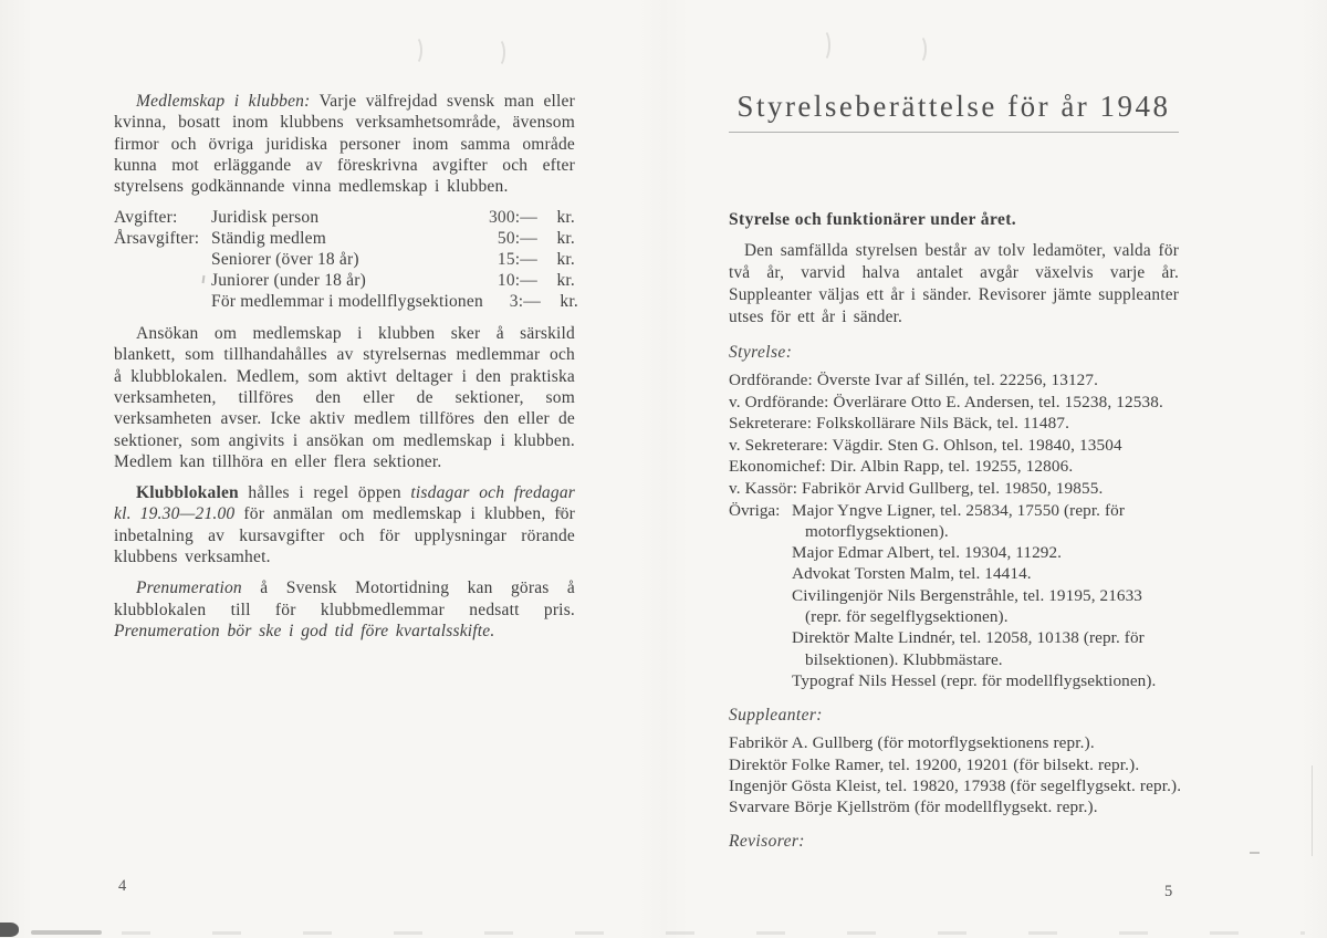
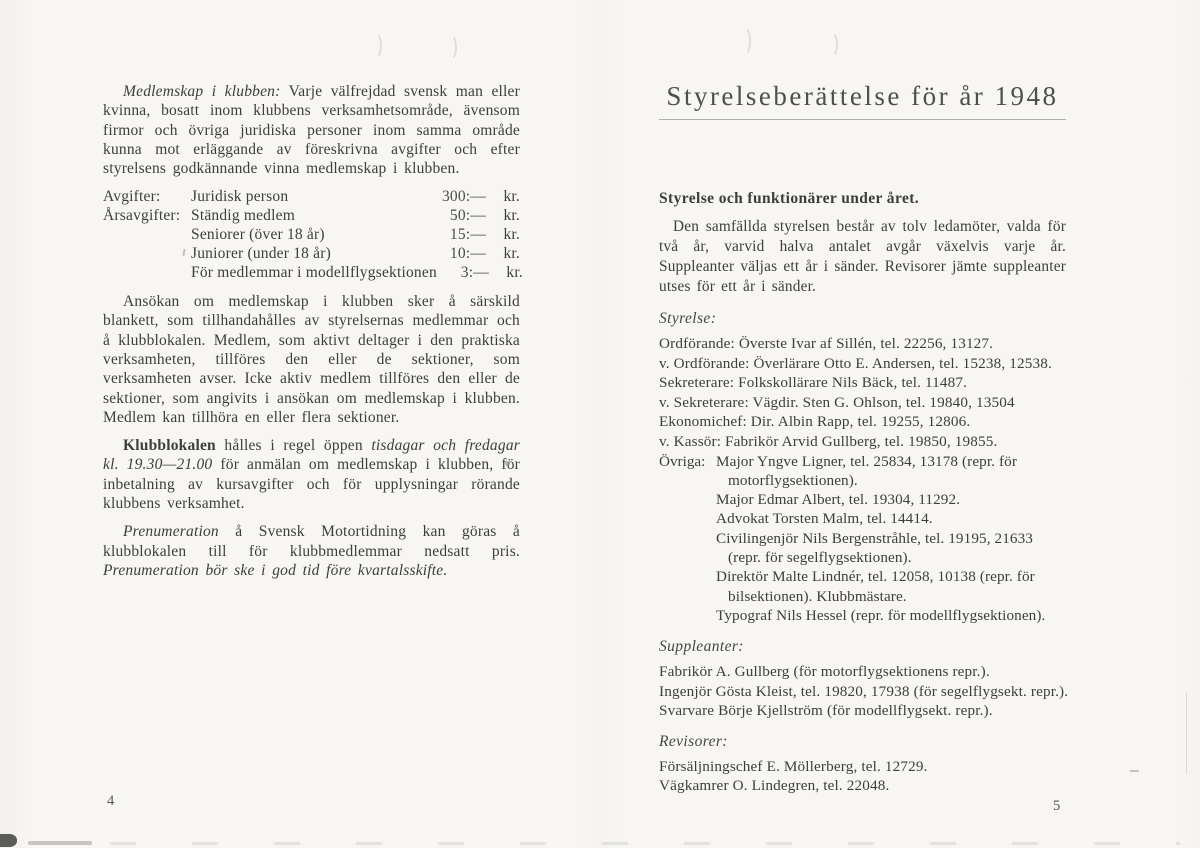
  Medlemskap i klubben: Varje välfrejdad svensk man eller kvinna, bosatt inom klubbens verksamhetsområde, ävensom firmor och övriga juridiska personer inom samma område kunna mot erläggande av föreskrivna avgifter och efter styrelsens godkännande vinna medlemskap i klubben.
  Avgifter:
  Juridisk person
  300:—
  kr.
  Årsavgifter:
  Ständig medlem
  50:—
  kr.
  Seniorer (över 18 år)
  15:—
  kr.
  Juniorer (under 18 år)
  10:—
  kr.
  För medlemmar i modellflygsektionen
  3:—
  kr.
  Ansökan om medlemskap i klubben sker å särskild blankett, som tillhandahålles av styrelsernas medlemmar och å klubblokalen. Medlem, som aktivt deltager i den praktiska verksamheten, tillföres den eller de sektioner, som verksamheten avser. Icke aktiv medlem tillföres den eller de sektioner, som angivits i ansökan om medlemskap i klubben. Medlem kan tillhöra en eller flera sektioner.
  Klubblokalen hålles i regel öppen tisdagar och fredagar kl. 19.30—21.00 för anmälan om medlemskap i klubben, för inbetalning av kursavgifter och för upplysningar rörande klubbens verksamhet.
  Prenumeration å Svensk Motortidning kan göras å klubblokalen till för klubbmedlemmar nedsatt pris. Prenumeration bör ske i god tid före kvartalsskifte.
  4
  Styrelseberättelse för år 1948
  Styrelse och funktionärer under året.
  Den samfällda styrelsen består av tolv ledamöter, valda för två år, varvid halva antalet avgår växelvis varje år. Suppleanter väljas ett år i sänder. Revisorer jämte suppleanter utses för ett år i sänder.
  Styrelse:
  Ordförande: Överste Ivar af Sillén, tel. 22256, 13127.
  v. Ordförande: Överlärare Otto E. Andersen, tel. 15238, 12538.
  Sekreterare: Folkskollärare Nils Bäck, tel. 11487.
  v. Sekreterare: Vägdir. Sten G. Ohlson, tel. 19840, 13504
  Ekonomichef: Dir. Albin Rapp, tel. 19255, 12806.
  v. Kassör: Fabrikör Arvid Gullberg, tel. 19850, 19855.
  Övriga:
- Major Yngve Ligner, tel. 25834, 17550 (repr. för motorflygsektionen).
+ Major Yngve Ligner, tel. 25834, 13178 (repr. för motorflygsektionen).
  Major Edmar Albert, tel. 19304, 11292.
  Advokat Torsten Malm, tel. 14414.
  Civilingenjör Nils Bergenstråhle, tel. 19195, 21633 (repr. för segelflygsektionen).
  Direktör Malte Lindnér, tel. 12058, 10138 (repr. för bilsektionen). Klubbmästare.
  Typograf Nils Hessel (repr. för modellflygsektionen).
  Suppleanter:
  Fabrikör A. Gullberg (för motorflygsektionens repr.).
- Direktör Folke Ramer, tel. 19200, 19201 (för bilsekt. repr.).
  Ingenjör Gösta Kleist, tel. 19820, 17938 (för segelflygsekt. repr.).
  Svarvare Börje Kjellström (för modellflygsekt. repr.).
  Revisorer:
+ Försäljningschef E. Möllerberg, tel. 12729.
+ Vägkamrer O. Lindegren, tel. 22048.
  5
